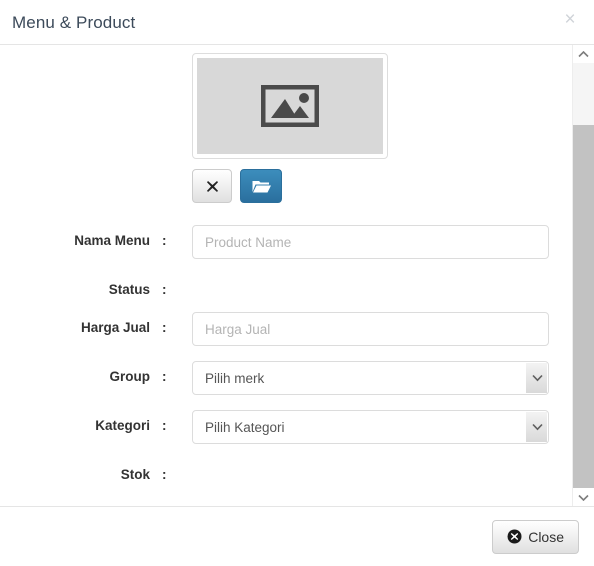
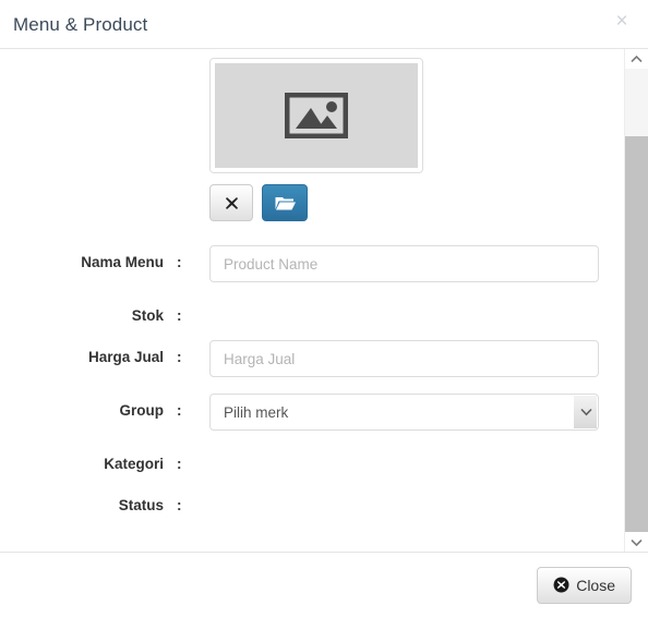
  Menu & Product
  ×
  Nama Menu
  :
  Product Name
- Status
+ Stok
  :
  Harga Jual
  :
  Harga Jual
  Group
  :
  Pilih merk
  Kategori
  :
- Pilih Kategori
- Stok
+ Status
  :
  Close
